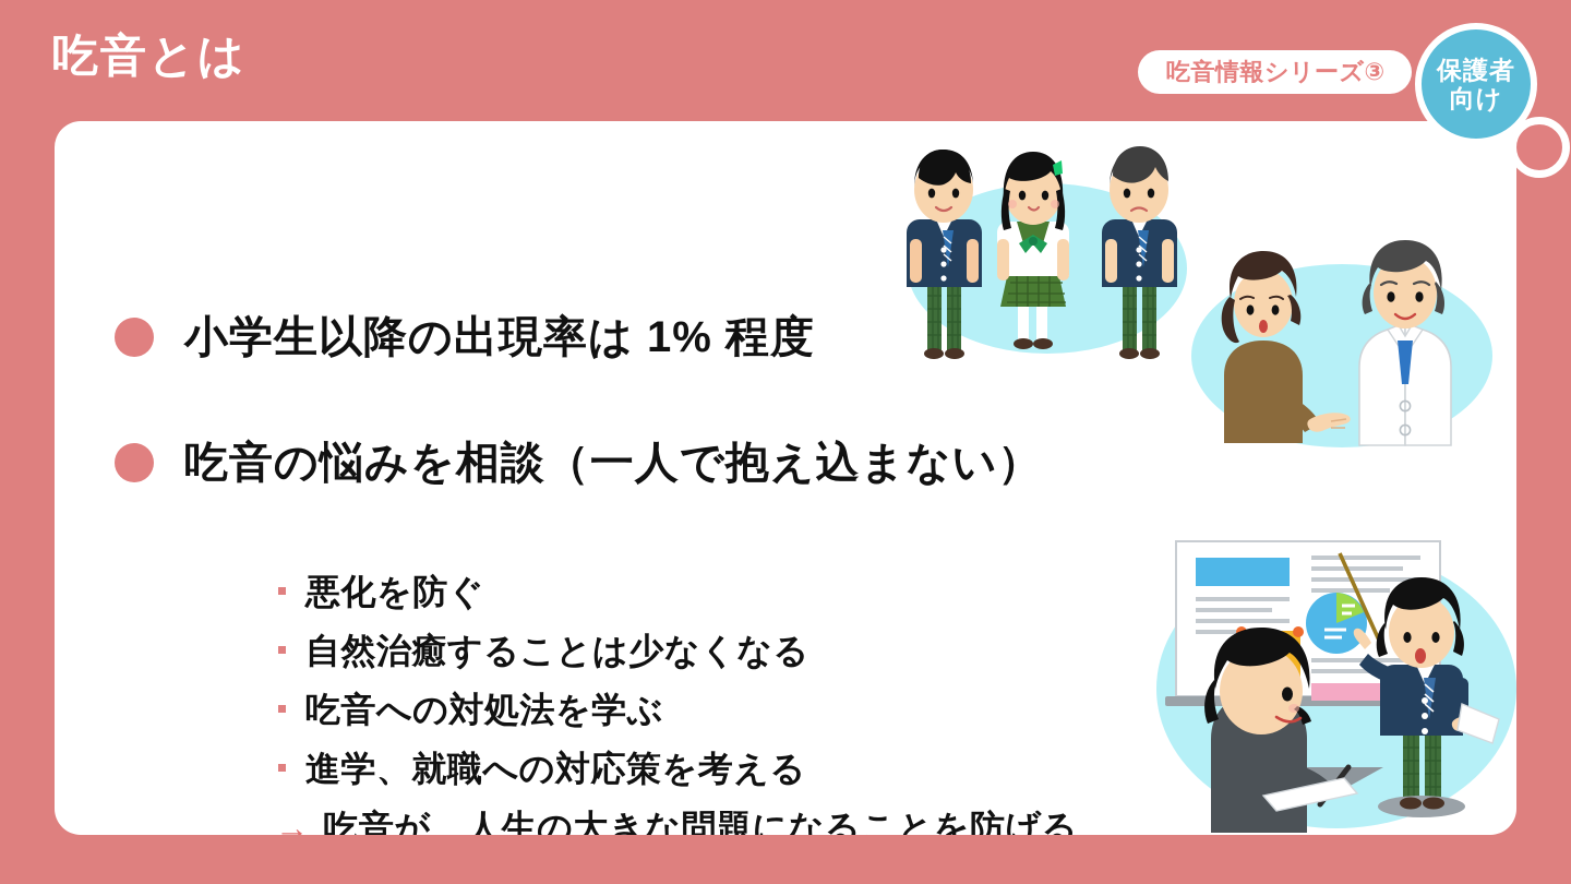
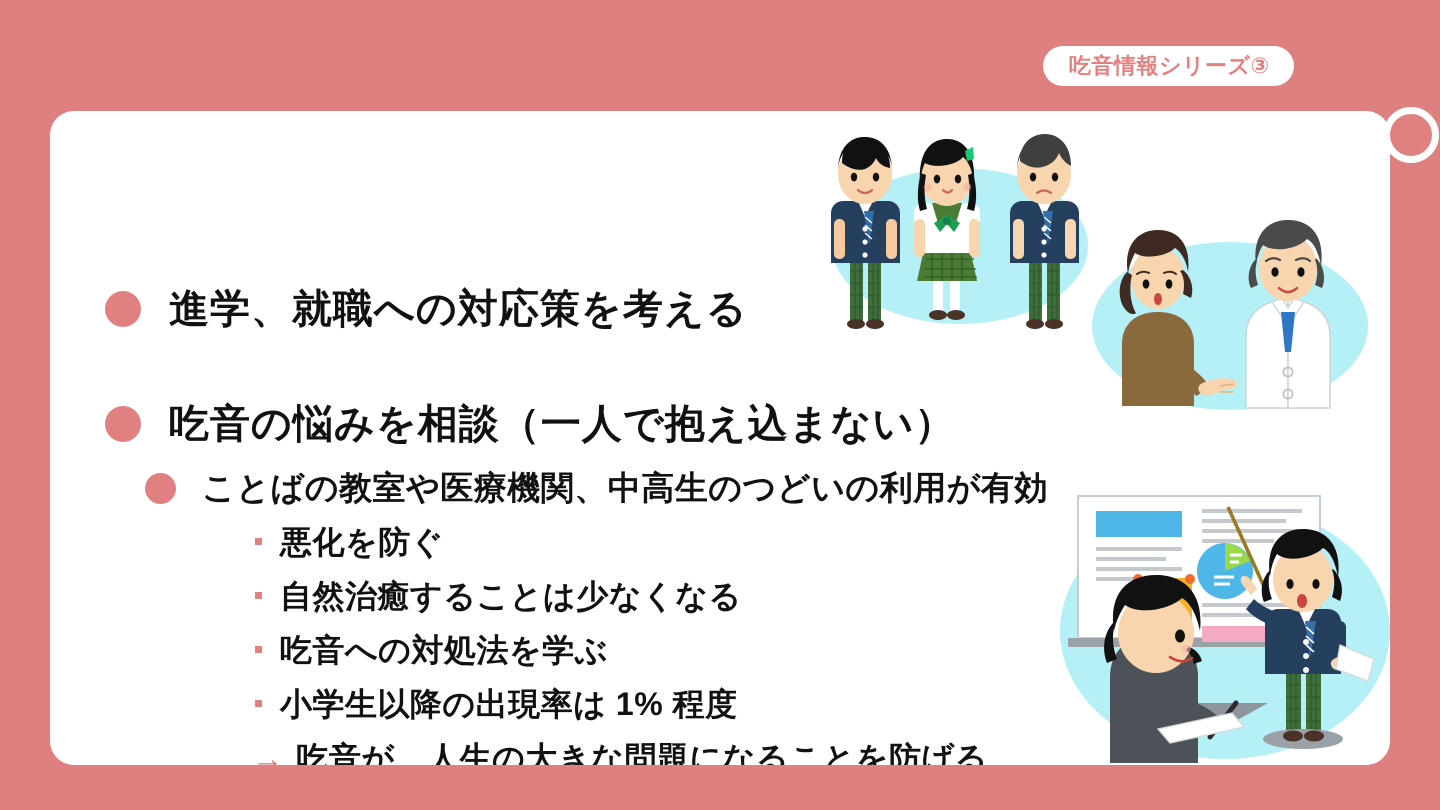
- 吃音とは
  吃音情報シリーズ③
- 保護者
- 向け
- 小学生以降の出現率は 1% 程度
+ 進学、就職への対応策を考える
  吃音の悩みを相談（一人で抱え込まない）
+ ことばの教室や医療機関、中高生のつどいの利用が有効
  悪化を防ぐ
  自然治癒することは少なくなる
  吃音への対処法を学ぶ
- 進学、就職への対応策を考える
+ 小学生以降の出現率は 1% 程度
  →
  吃音が、人生の大きな問題になることを防げる
